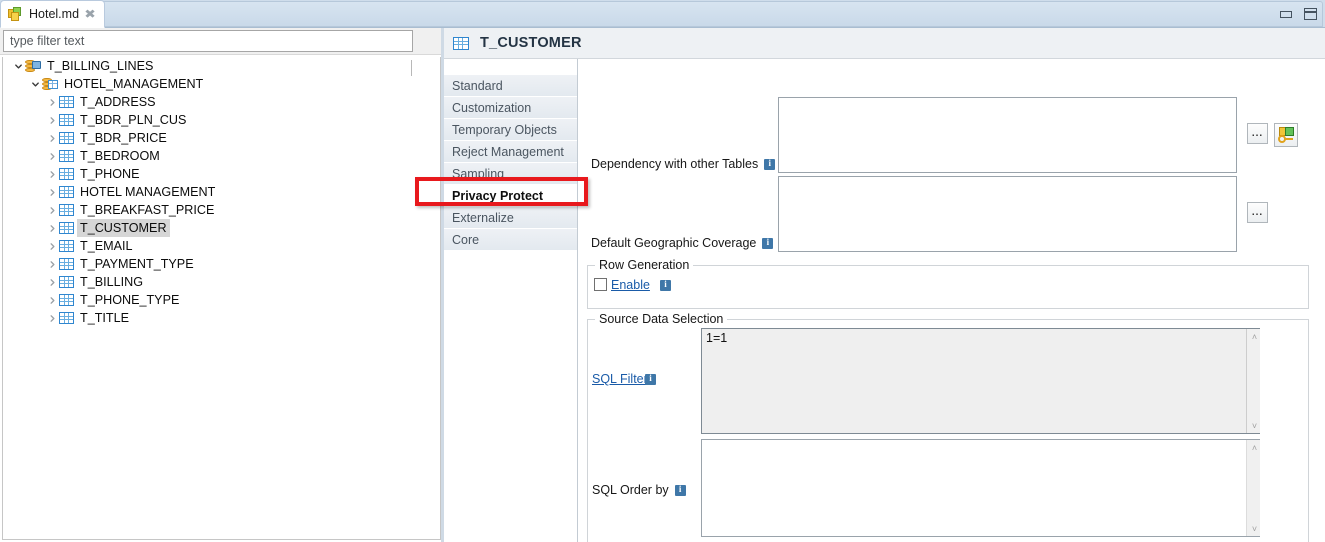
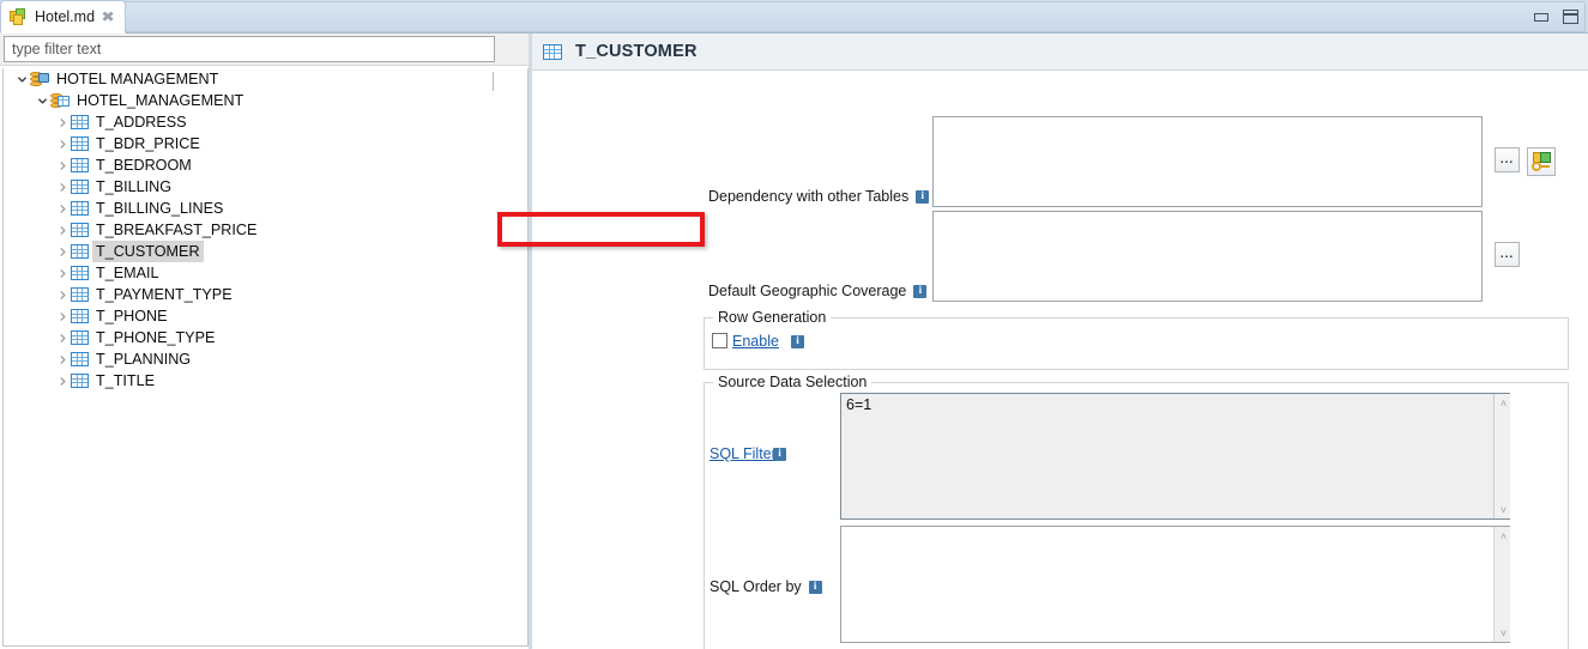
  Hotel.md
  ✖
  type filter text
- T_BILLING_LINES
+ HOTEL MANAGEMENT
  HOTEL_MANAGEMENT
  T_ADDRESS
- T_BDR_PLN_CUS
  T_BDR_PRICE
  T_BEDROOM
- T_PHONE
+ T_BILLING
- HOTEL MANAGEMENT
+ T_BILLING_LINES
  T_BREAKFAST_PRICE
  T_CUSTOMER
  T_EMAIL
  T_PAYMENT_TYPE
- T_BILLING
+ T_PHONE
  T_PHONE_TYPE
+ T_PLANNING
  T_TITLE
  T_CUSTOMER
- Standard
- Customization
- Temporary Objects
- Reject Management
- Sampling
- Privacy Protect
- Externalize
- Core
  Dependency with other Tables
  ...
  Default Geographic Coverage
  ...
  Row Generation
  Enable
  Source Data Selection
  SQL Filte
- 1=1
+ 6=1
  ˄
  ˅
  SQL Order by
  ˄
  ˅
